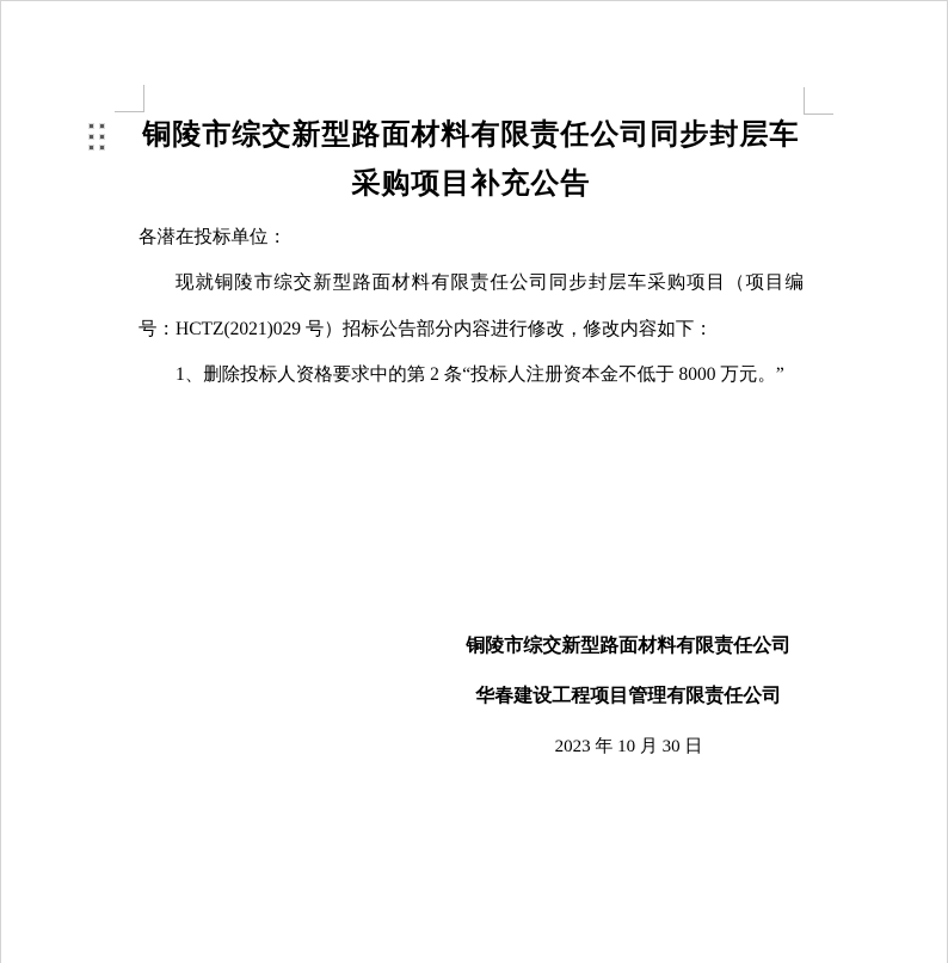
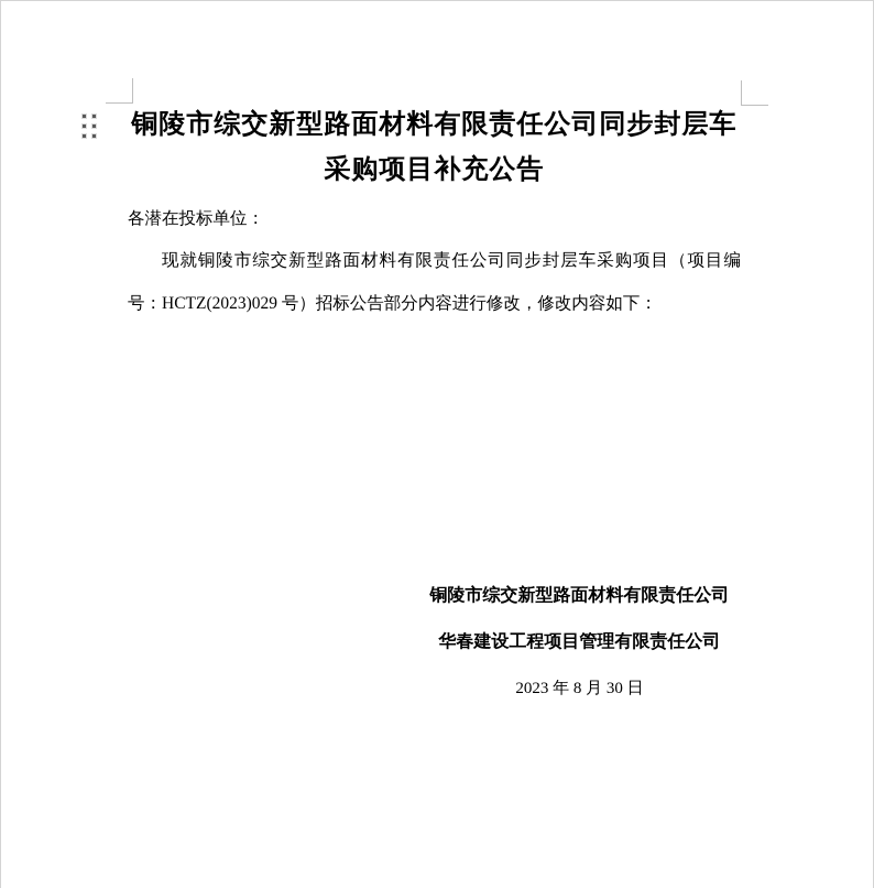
  铜陵市综交新型路面材料有限责任公司同步封层车
  采购项目补充公告
  各潜在投标单位：
- 现就铜陵市综交新型路面材料有限责任公司同步封层车采购项目（项目编号：HCTZ(2021)029 号）招标公告部分内容进行修改，修改内容如下：
+ 现就铜陵市综交新型路面材料有限责任公司同步封层车采购项目（项目编号：HCTZ(2023)029 号）招标公告部分内容进行修改，修改内容如下：
- 1、删除投标人资格要求中的第 2 条“投标人注册资本金不低于 8000 万元。”
  铜陵市综交新型路面材料有限责任公司
  华春建设工程项目管理有限责任公司
- 2023 年 10 月 30 日
+ 2023 年 8 月 30 日
